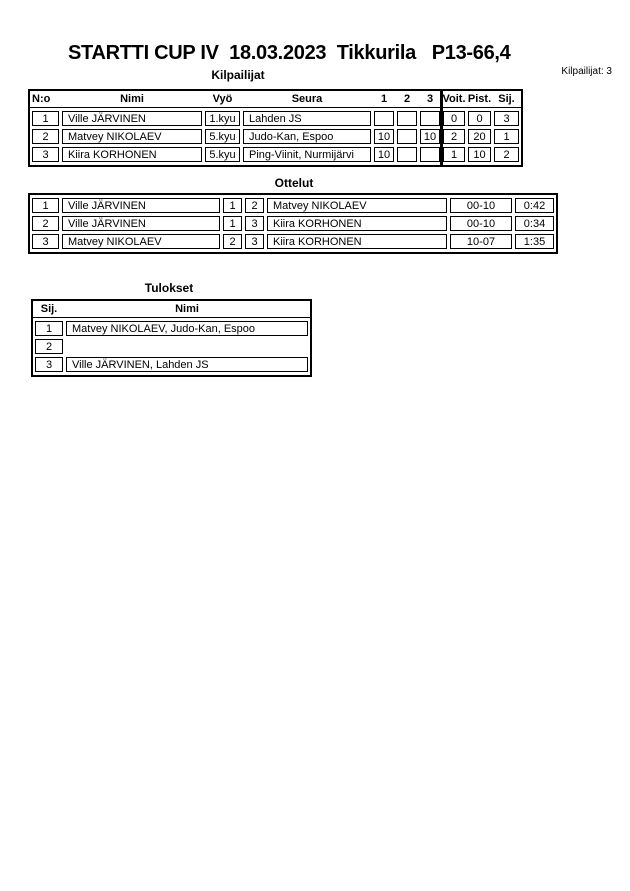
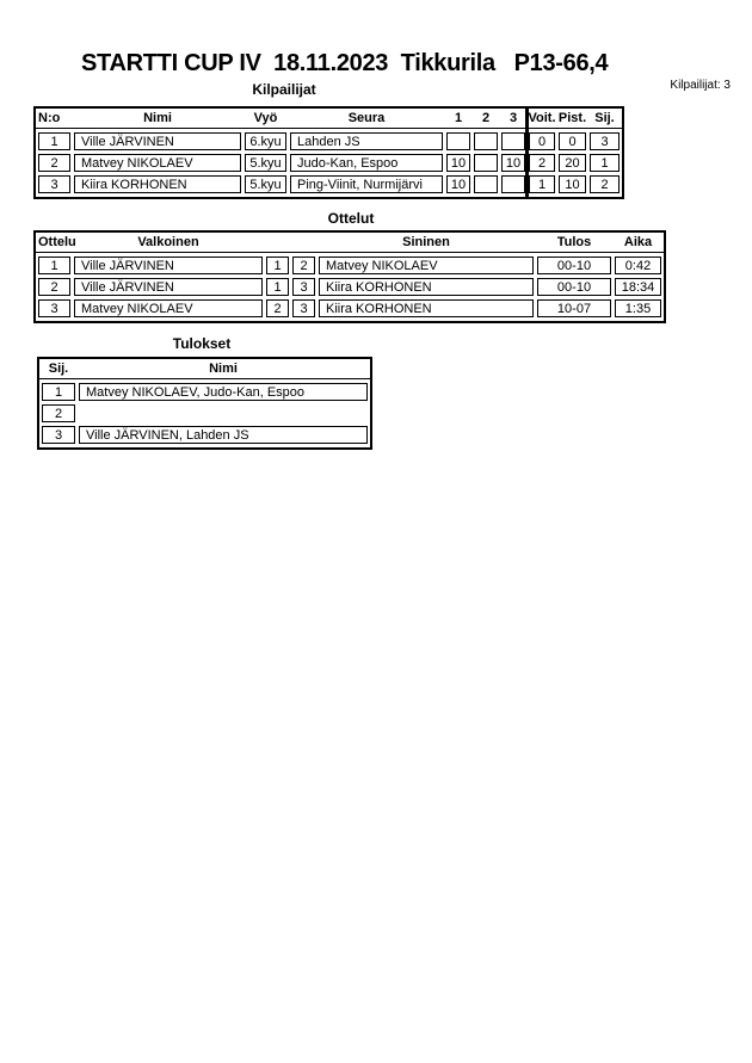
- STARTTI CUP IV 18.03.2023 Tikkurila P13-66,4
+ STARTTI CUP IV 18.11.2023 Tikkurila P13-66,4
  Kilpailijat: 3
  Kilpailijat
  N:o
  Nimi
  Vyö
  Seura
  1
  2
  3
  Voit.
  Pist.
  Sij.
  1
  Ville JÄRVINEN
- 1.kyu
+ 6.kyu
  Lahden JS
  0
  0
  3
  2
  Matvey NIKOLAEV
  5.kyu
  Judo-Kan, Espoo
  10
  10
  2
  20
  1
  3
  Kiira KORHONEN
  5.kyu
  Ping-Viinit, Nurmijärvi
  10
  1
  10
  2
  Ottelut
+ Ottelu
+ Valkoinen
+ Sininen
+ Tulos
+ Aika
  1
  Ville JÄRVINEN
  1
  2
  Matvey NIKOLAEV
  00-10
  0:42
  2
  Ville JÄRVINEN
  1
  3
  Kiira KORHONEN
  00-10
- 0:34
+ 18:34
  3
  Matvey NIKOLAEV
  2
  3
  Kiira KORHONEN
  10-07
  1:35
  Tulokset
  Sij.
  Nimi
  1
  Matvey NIKOLAEV, Judo-Kan, Espoo
  2
  3
  Ville JÄRVINEN, Lahden JS
